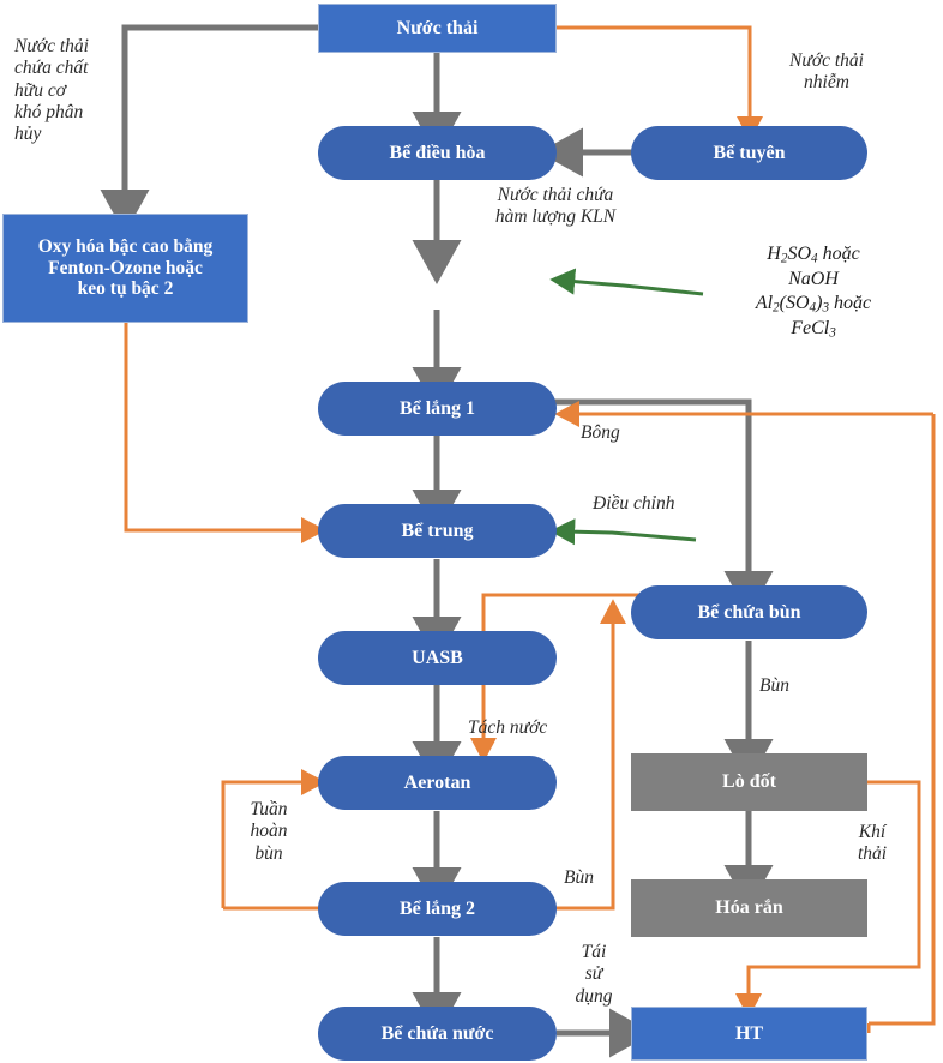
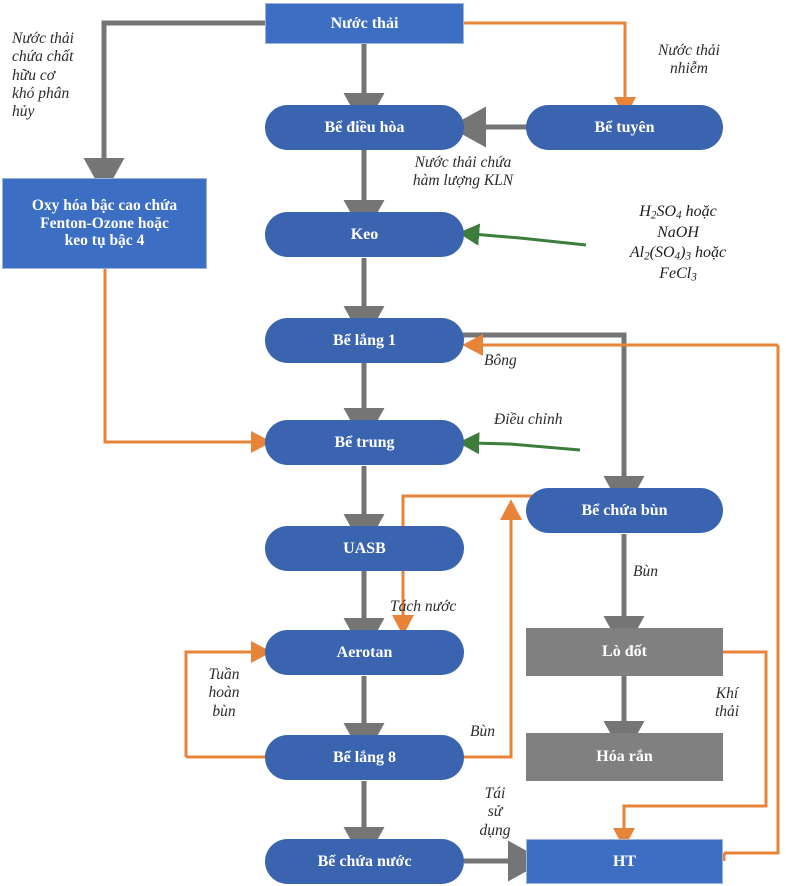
  Nước thải
- Oxy hóa bậc cao bằng
+ Oxy hóa bậc cao chứa
  Fenton-Ozone hoặc
- keo tụ bậc 2
+ keo tụ bậc 4
  Bể điều hòa
  Bể tuyên
+ Keo
  Bể lắng 1
  Bể trung
  UASB
  Aerotan
- Bể lắng 2
+ Bể lắng 8
  Bể chứa nước
  Bể chứa bùn
  Lò đốt
  Hóa rắn
  HT
  Nước thải
  chứa chất
  hữu cơ
  khó phân
  hủy
  Nước thải
  nhiễm
  Nước thải chứa
  hàm lượng KLN
  Bông
  Điều chỉnh
  Tách nước
  Tuần
  hoàn
  bùn
  Bùn
  Bùn
  Tái
  sử
  dụng
  Khí
  thải
  H2SO4 hoặc
  NaOH
  Al2(SO4)3 hoặc
  FeCl3
